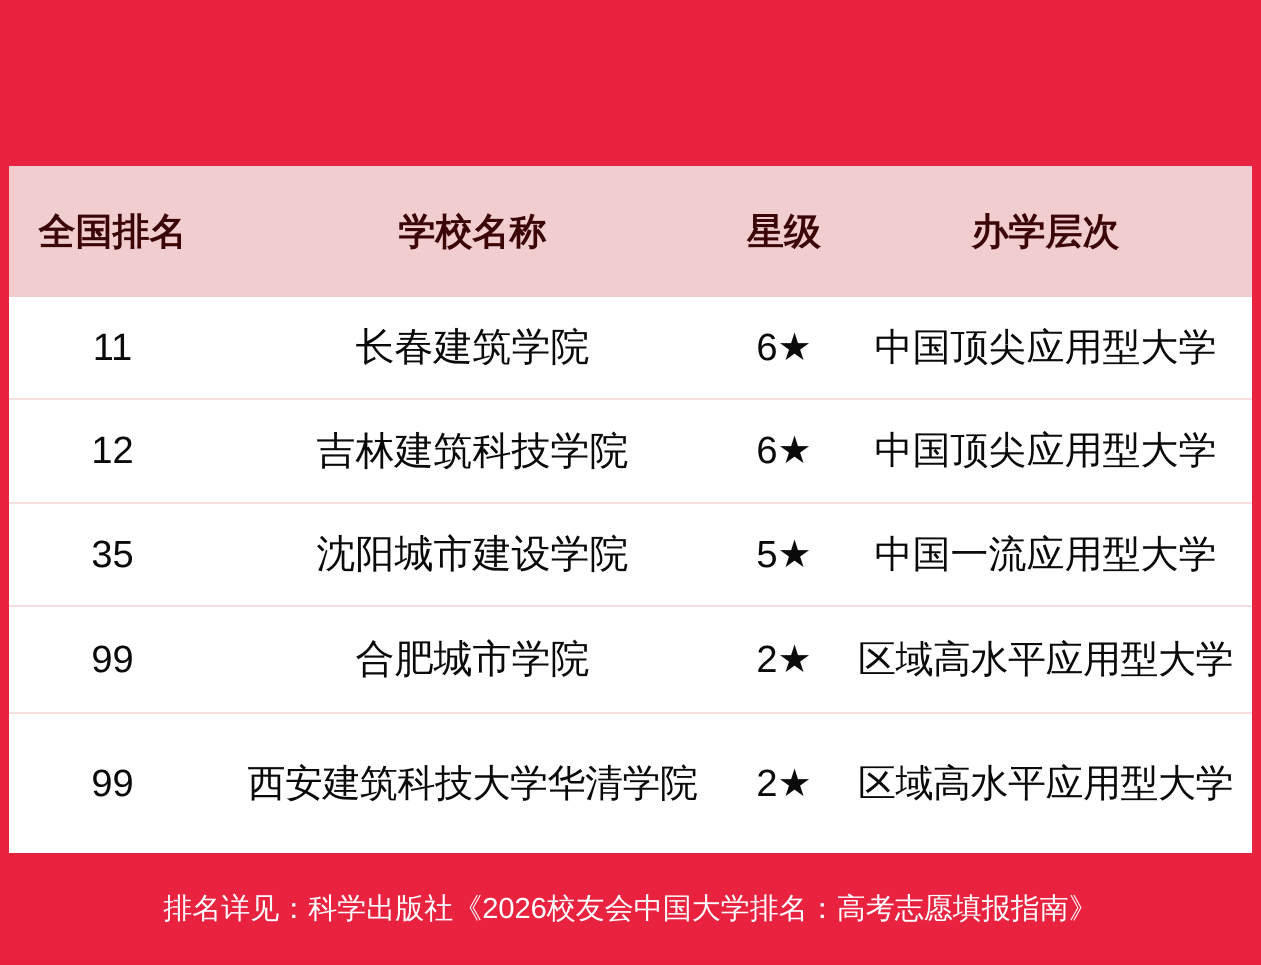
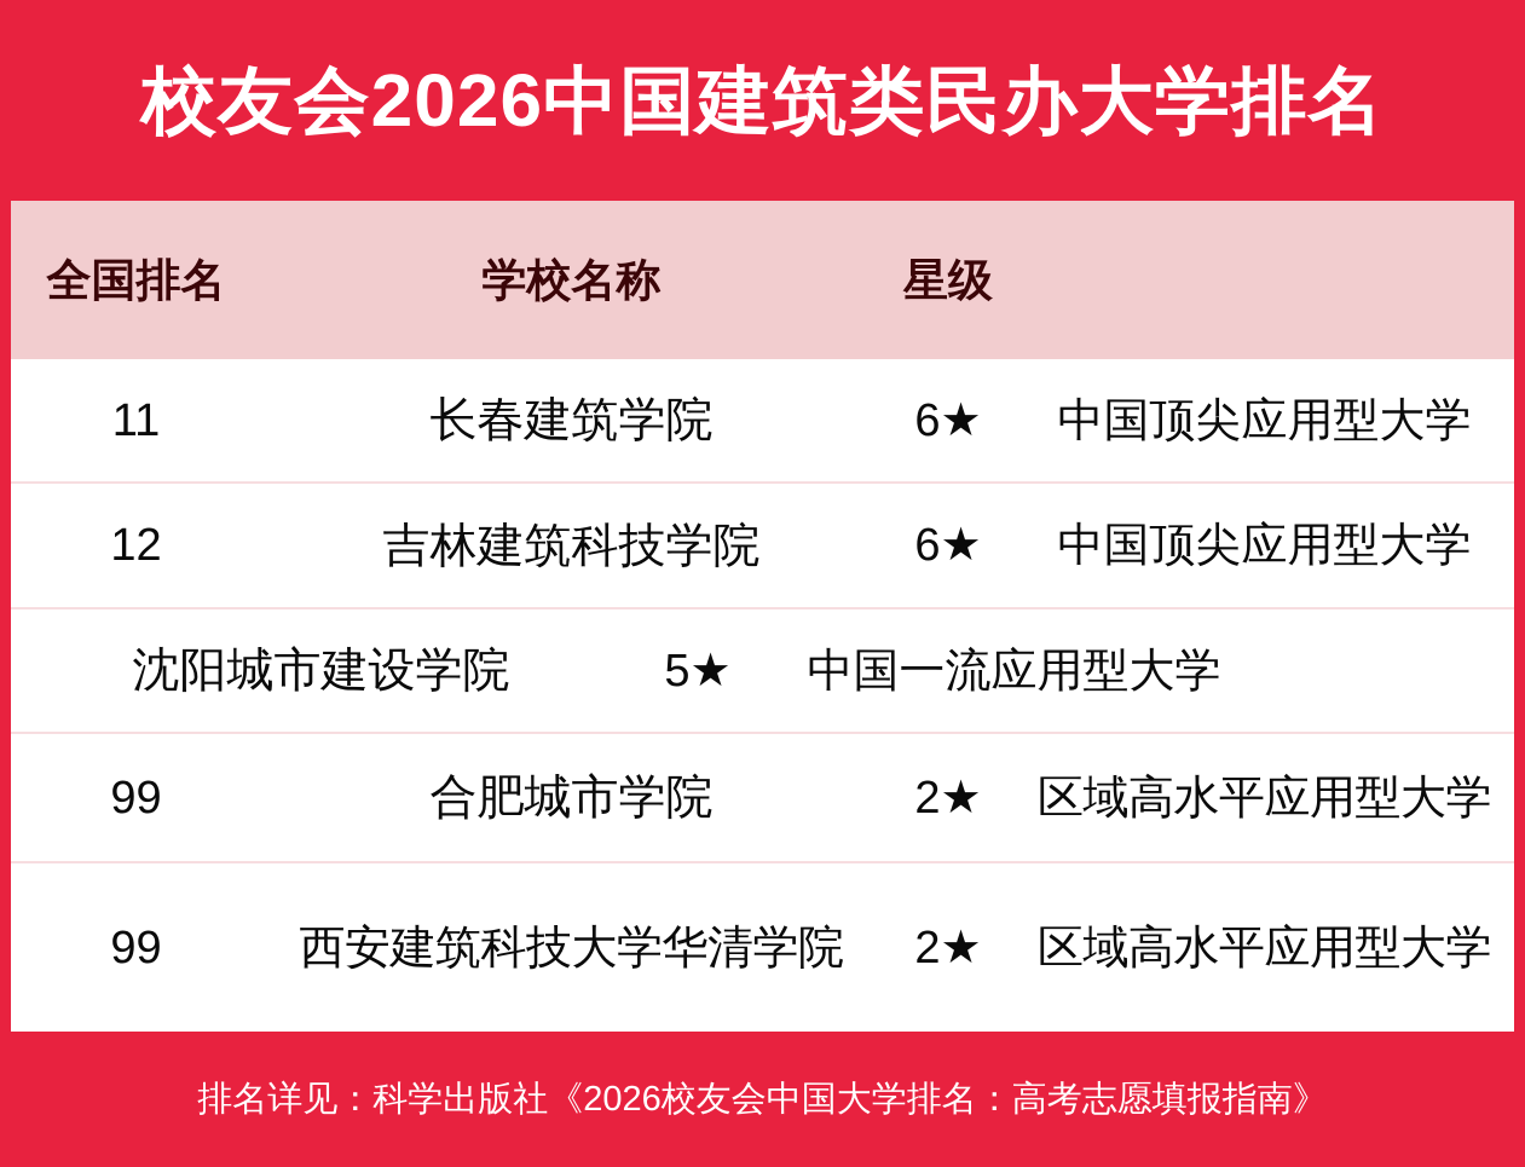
+ 校友会2026中国建筑类民办大学排名
  全国排名
  学校名称
  星级
- 办学层次
  11
  长春建筑学院
  6★
  中国顶尖应用型大学
  12
  吉林建筑科技学院
  6★
  中国顶尖应用型大学
- 35
  沈阳城市建设学院
  5★
  中国一流应用型大学
  99
  合肥城市学院
  2★
  区域高水平应用型大学
  99
  西安建筑科技大学华清学院
  2★
  区域高水平应用型大学
  排名详见：科学出版社《2026校友会中国大学排名：高考志愿填报指南》
